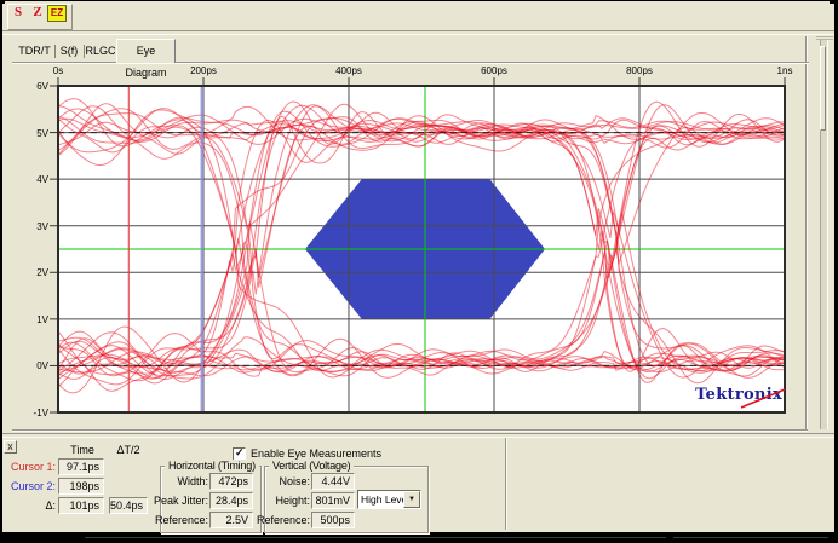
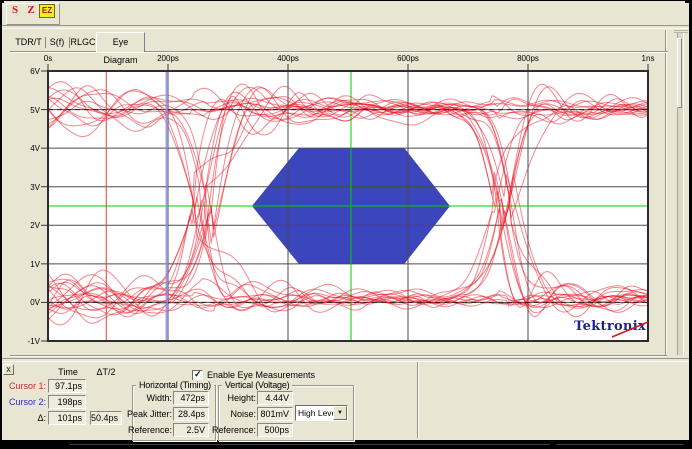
  S
  Z
  EZ
  TDR/T
  S(f)
  RLGC
  Eye Diagram
  Tektronx
  x
  Time
  ΔT/2
  Cursor 1:
  97.1ps
  Cursor 2:
  198ps
  Δ:
  101ps
  50.4ps
  ✓
  Enable Eye Measurements
  Horizontal (Timing)
  Width:
  472ps
  Peak Jitter:
  28.4ps
  Reference:
  2.5V
  Vertical (Voltage)
- Noise:
+ Height:
  4.44V
- Height:
+ Noise:
  801mV
  Reference:
  500ps
  High Lev
  0s
  200ps
  400ps
  600ps
  800ps
  1ns
  6V
  5V
  4V
  3V
  2V
  1V
  0V
  -1V
